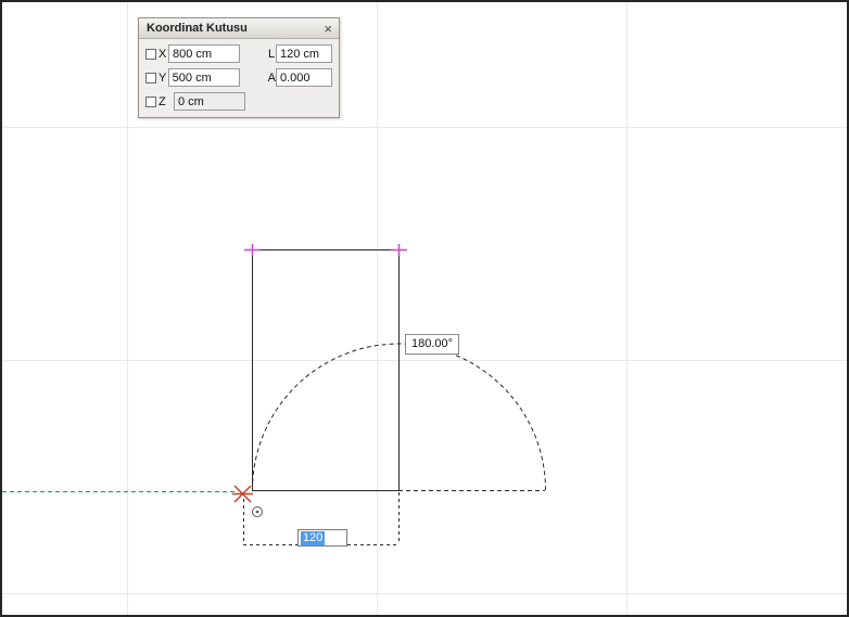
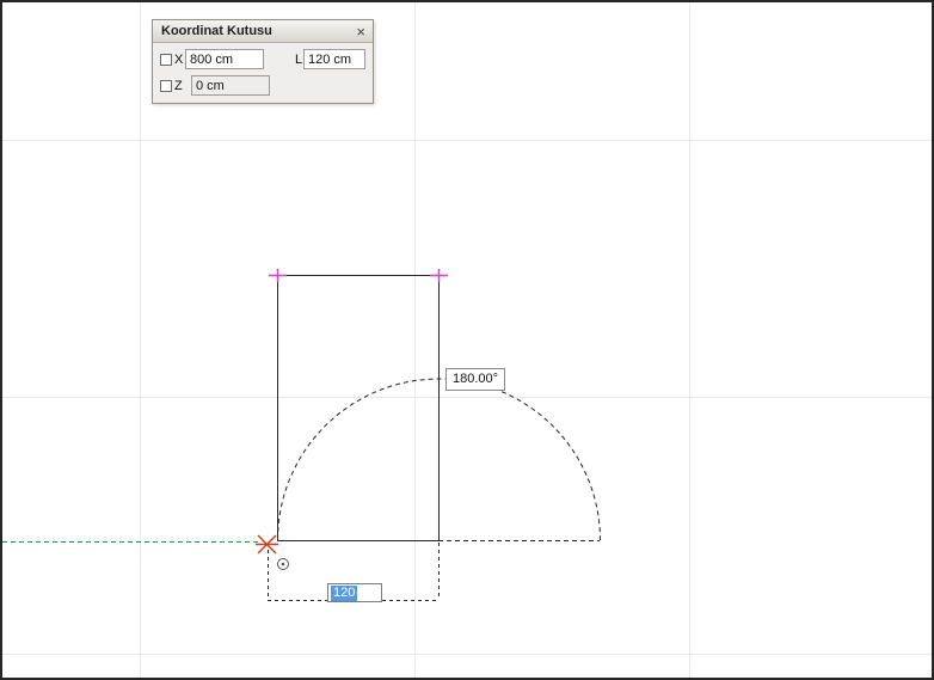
  180.00°
  120
  Koordinat Kutusu
  ×
  X
  800 cm
  L
  120 cm
- Y
- 500 cm
- A
- 0.000
  Z
  0 cm
